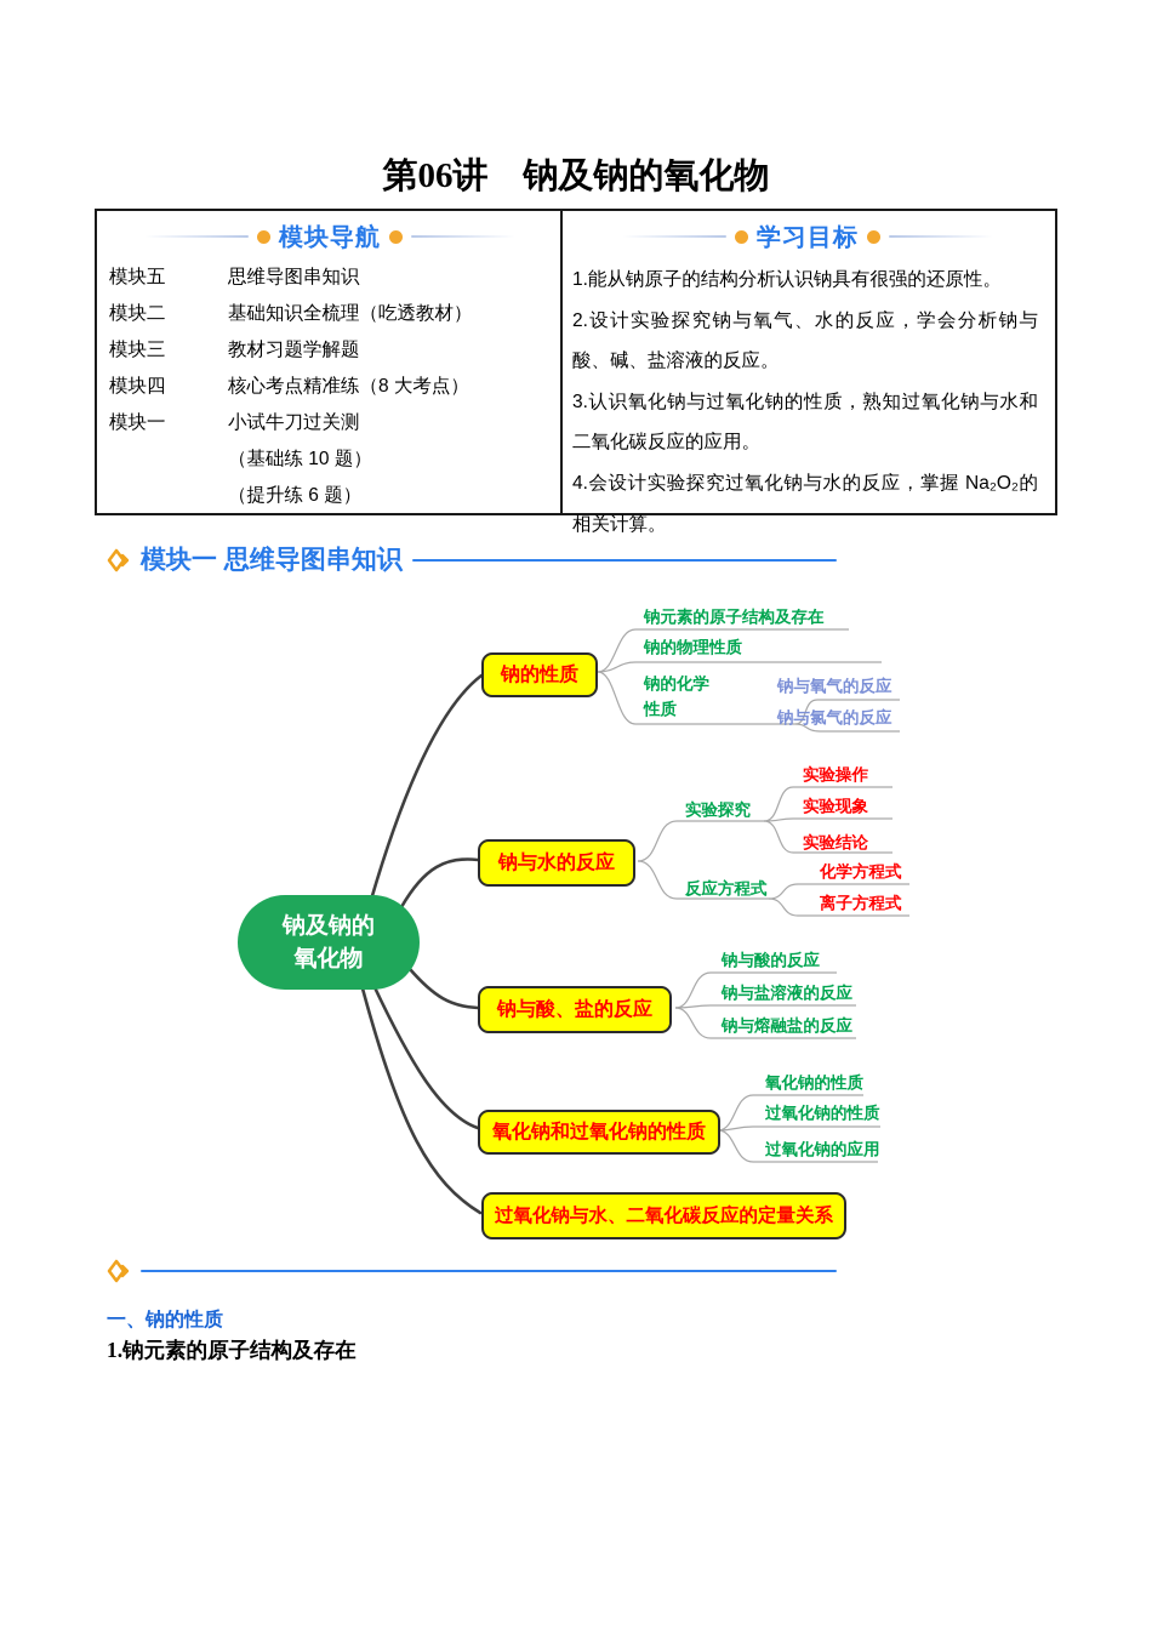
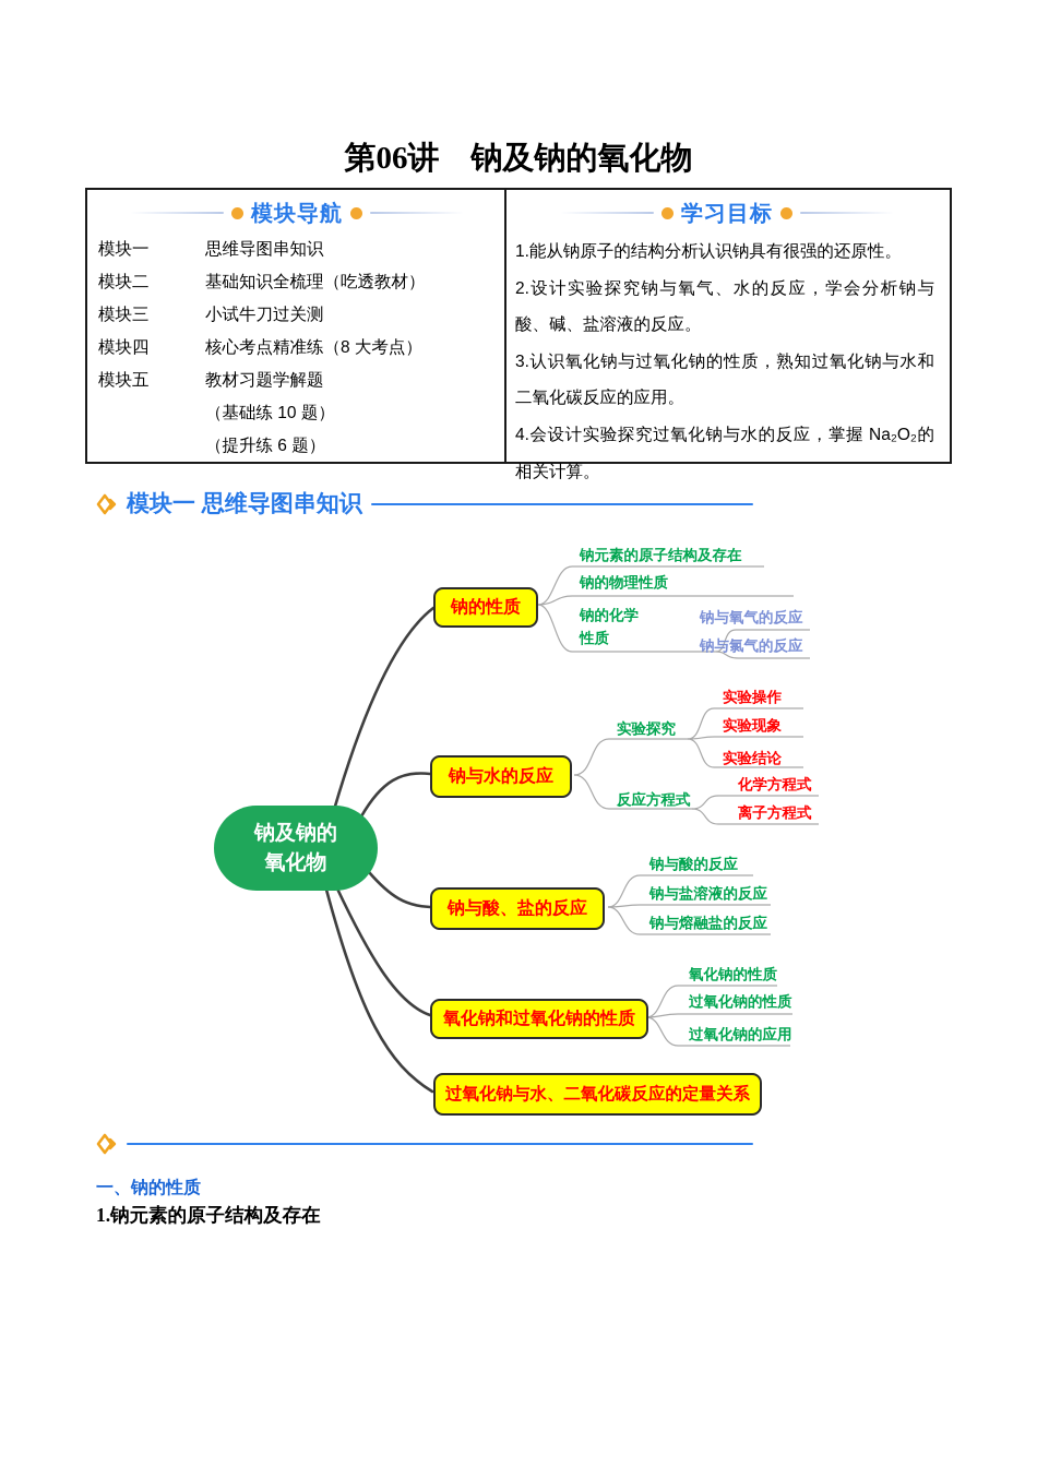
  第06讲 钠及钠的氧化物
  模块导航
- 模块五
+ 模块一
  思维导图串知识
  模块二
  基础知识全梳理（吃透教材）
  模块三
- 教材习题学解题
+ 小试牛刀过关测
  模块四
  核心考点精准练（8 大考点）
- 模块一
+ 模块五
- 小试牛刀过关测
+ 教材习题学解题
  （基础练 10 题）
  （提升练 6 题）
  学习目标
  1.能从钠原子的结构分析认识钠具有很强的还原性。
  2.设计实验探究钠与氧气、水的反应，学会分析钠与酸、碱、盐溶液的反应。
  3.认识氧化钠与过氧化钠的性质，熟知过氧化钠与水和二氧化碳反应的应用。
  4.会设计实验探究过氧化钠与水的反应，掌握 Na₂O₂的相关计算。
  模块一 思维导图串知识
  钠及钠的
  氧化物
  钠的性质
  钠与水的反应
  钠与酸、盐的反应
  氧化钠和过氧化钠的性质
  过氧化钠与水、二氧化碳反应的定量关系
  钠元素的原子结构及存在
  钠的物理性质
  钠的化学性质
  钠与氧气的反应
  钠与氯气的反应
  实验探究
  实验操作
  实验现象
  实验结论
  反应方程式
  化学方程式
  离子方程式
  钠与酸的反应
  钠与盐溶液的反应
  钠与熔融盐的反应
  氧化钠的性质
  过氧化钠的性质
  过氧化钠的应用
  一、钠的性质
  1.钠元素的原子结构及存在
